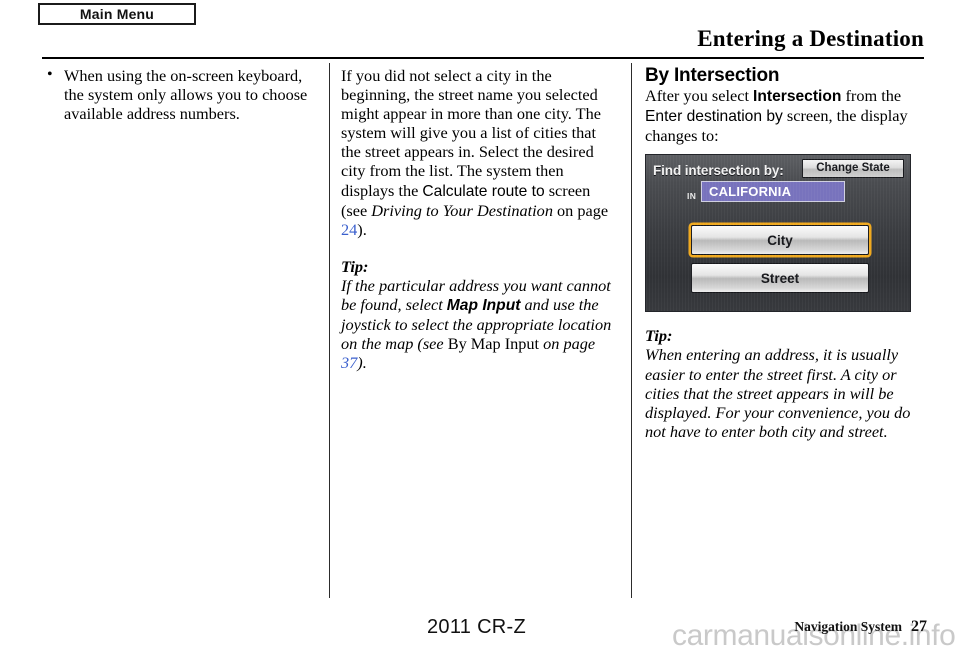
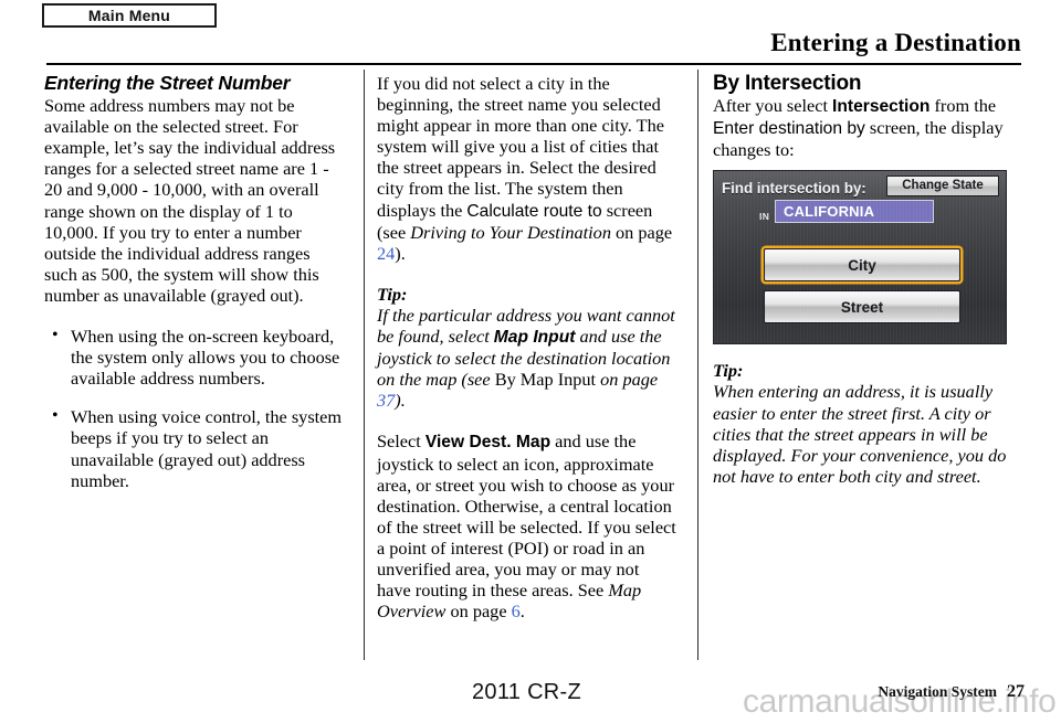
  Main Menu
  Entering a Destination
+ Entering the Street Number
+ Some address numbers may not be available on the selected street. For example, let’s say the individual address ranges for a selected street name are 1 - 20 and 9,000 - 10,000, with an overall range shown on the display of 1 to 10,000. If you try to enter a number outside the individual address ranges such as 500, the system will show this number as unavailable (grayed out).
  When using the on-screen keyboard, the system only allows you to choose available address numbers.
+ When using voice control, the system beeps if you try to select an unavailable (grayed out) address number.
  If you did not select a city in the beginning, the street name you selected might appear in more than one city. The system will give you a list of cities that the street appears in. Select the desired city from the list. The system then displays the Calculate route to screen (see Driving to Your Destination on page 24).
  Tip:
- If the particular address you want cannot be found, select Map Input and use the joystick to select the appropriate location on the map (see By Map Input on page 37).
+ If the particular address you want cannot be found, select Map Input and use the joystick to select the destination location on the map (see By Map Input on page 37).
+ Select View Dest. Map and use the joystick to select an icon, approximate area, or street you wish to choose as your destination. Otherwise, a central location of the street will be selected. If you select a point of interest (POI) or road in an unverified area, you may or may not have routing in these areas. See Map Overview on page 6.
  By Intersection
  After you select Intersection from the Enter destination by screen, the display changes to:
  Tip:
  When entering an address, it is usually easier to enter the street first. A city or cities that the street appears in will be displayed. For your convenience, you do not have to enter both city and street.
  carmanualsonline.info
  2011 CR-Z
  Navigation System 27
